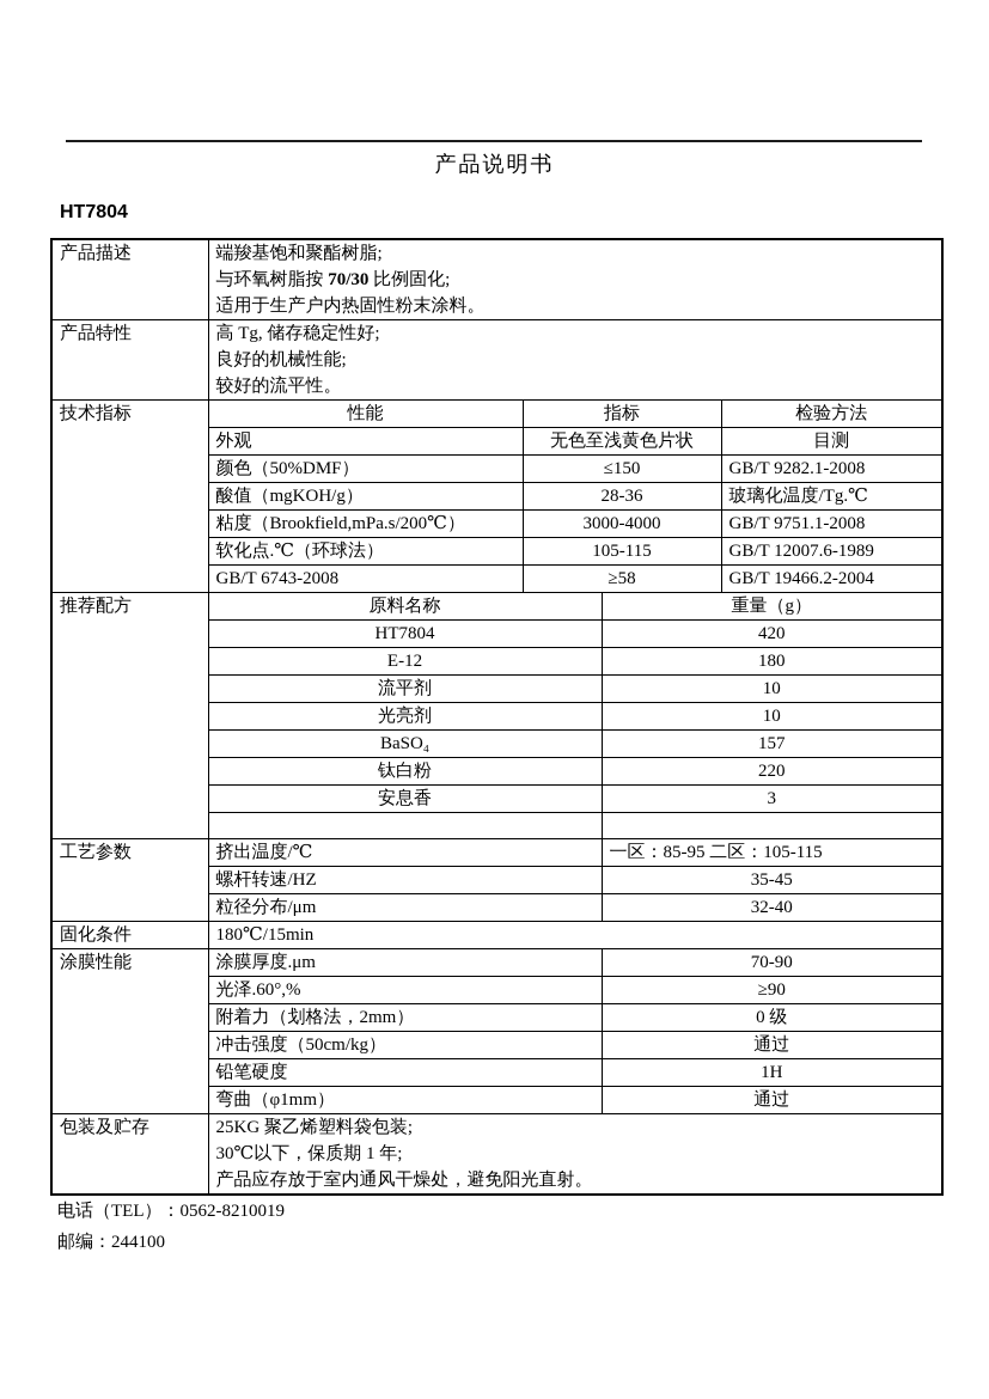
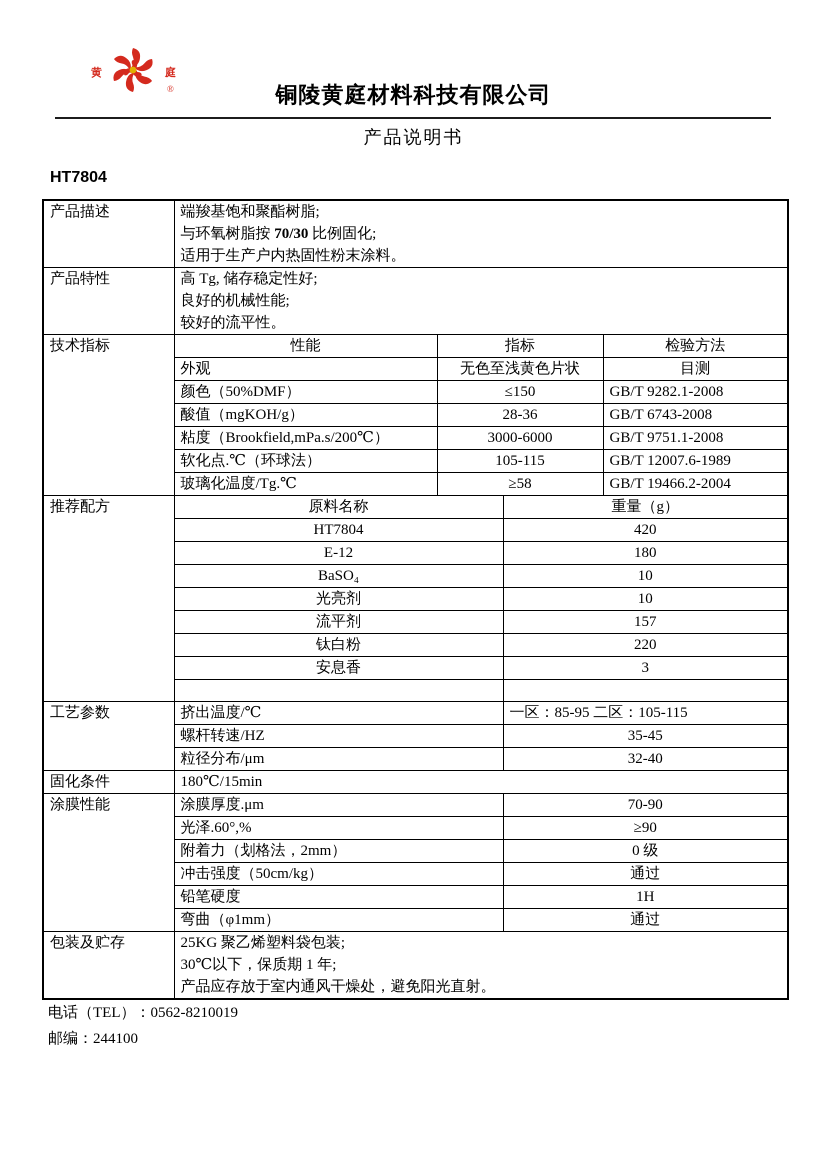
+ 黄
+ 庭
+ ®
+ 铜陵黄庭材料科技有限公司
  产品说明书
  HT7804
  产品描述	端羧基饱和聚酯树脂; 与环氧树脂按 70/30 比例固化; 适用于生产户内热固性粉末涂料。
  产品特性	高 Tg, 储存稳定性好; 良好的机械性能; 较好的流平性。
  技术指标	性能	指标	检验方法
  外观	无色至浅黄色片状	目测
  颜色（50%DMF）	≤150	GB/T 9282.1-2008
- 酸值（mgKOH/g）	28-36	玻璃化温度/Tg.℃
+ 酸值（mgKOH/g）	28-36	GB/T 6743-2008
- 粘度（Brookfield,mPa.s/200℃）	3000-4000	GB/T 9751.1-2008
+ 粘度（Brookfield,mPa.s/200℃）	3000-6000	GB/T 9751.1-2008
  软化点.℃（环球法）	105-115	GB/T 12007.6-1989
- GB/T 6743-2008	≥58	GB/T 19466.2-2004
+ 玻璃化温度/Tg.℃	≥58	GB/T 19466.2-2004
  推荐配方	原料名称	重量（g）
  HT7804	420
  E-12	180
- 流平剂	10
+ BaSO₄	10
  光亮剂	10
- BaSO₄	157
+ 流平剂	157
  钛白粉	220
  安息香	3
  工艺参数	挤出温度/℃	一区：85-95 二区：105-115
  螺杆转速/HZ	35-45
  粒径分布/μm	32-40
  固化条件	180℃/15min
  涂膜性能	涂膜厚度.μm	70-90
  光泽.60°,%	≥90
  附着力（划格法，2mm）	0 级
  冲击强度（50cm/kg）	通过
  铅笔硬度	1H
  弯曲（φ1mm）	通过
  包装及贮存	25KG 聚乙烯塑料袋包装; 30℃以下，保质期 1 年; 产品应存放于室内通风干燥处，避免阳光直射。
  电话（TEL）：0562-8210019
  邮编：244100
